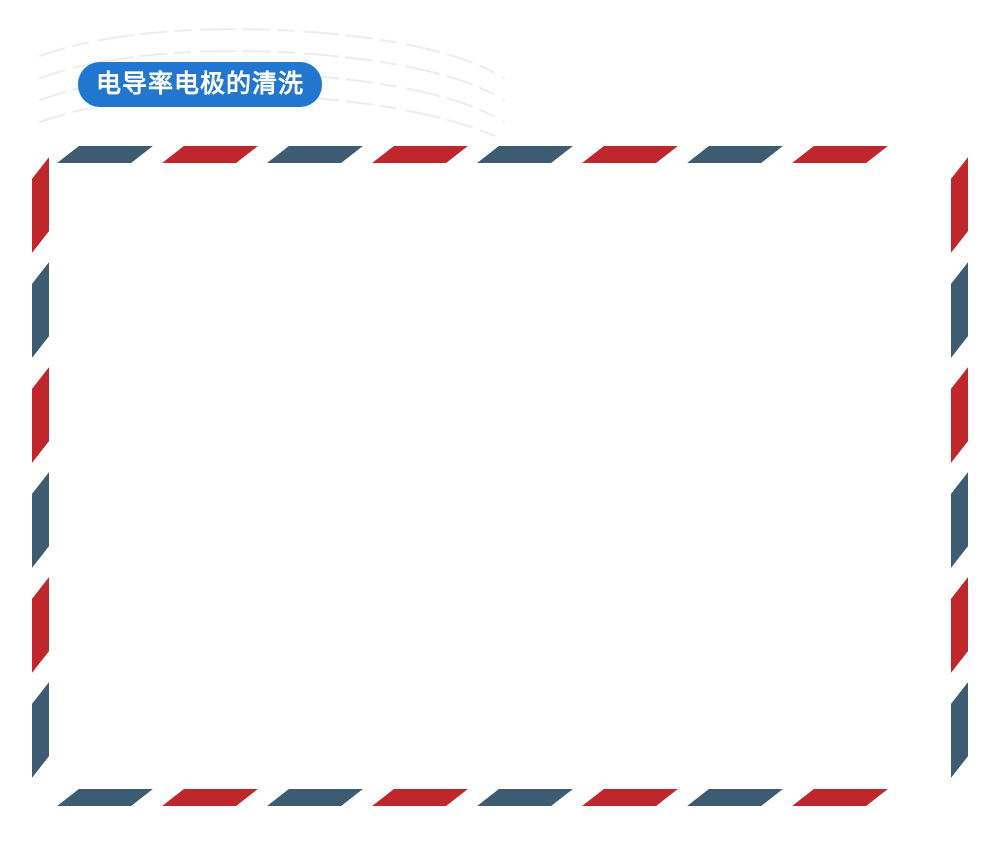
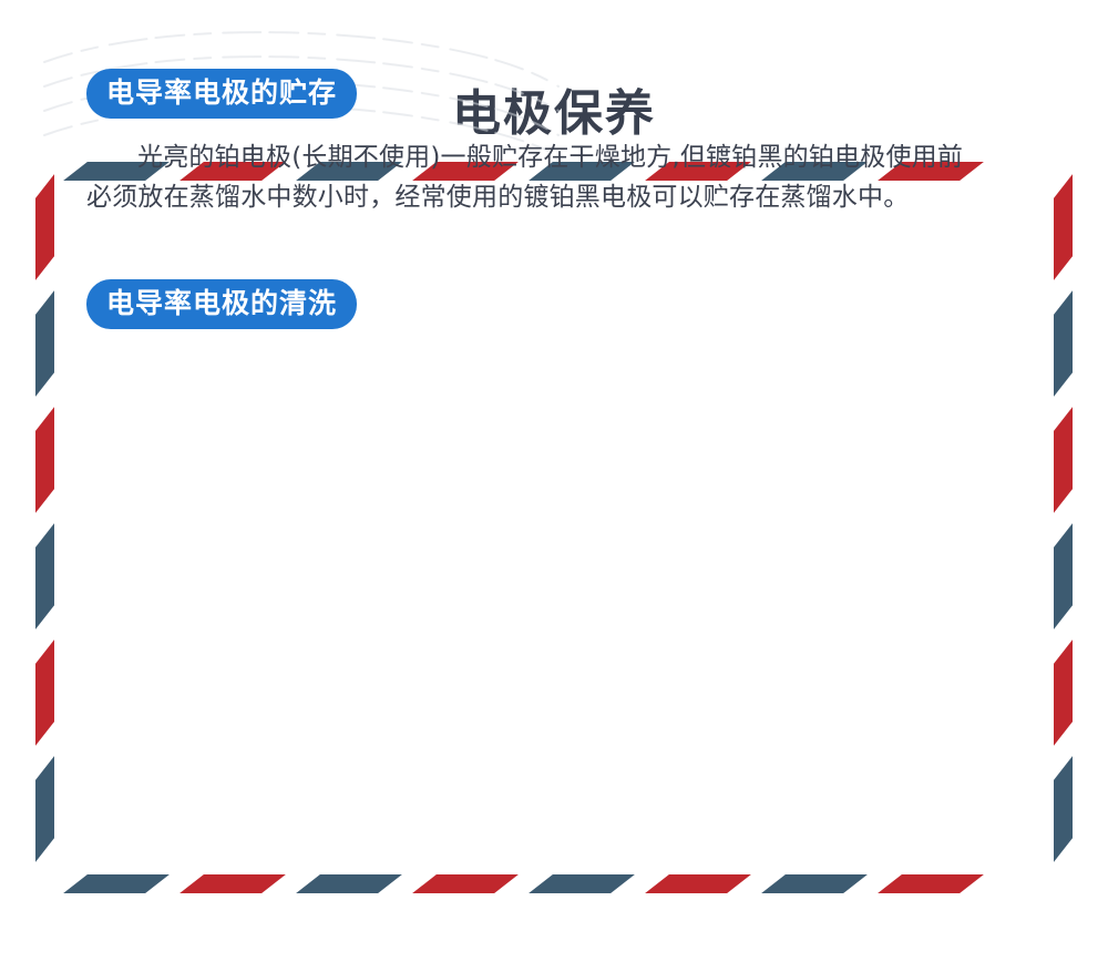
+ 电极保养
+ 电导率电极的贮存
+ 光亮的铂电极(长期不使用)一般贮存在干燥地方,但镀铂黑的铂电极使用前必须放在蒸馏水中数小时，经常使用的镀铂黑电极可以贮存在蒸馏水中。
  电导率电极的清洗
